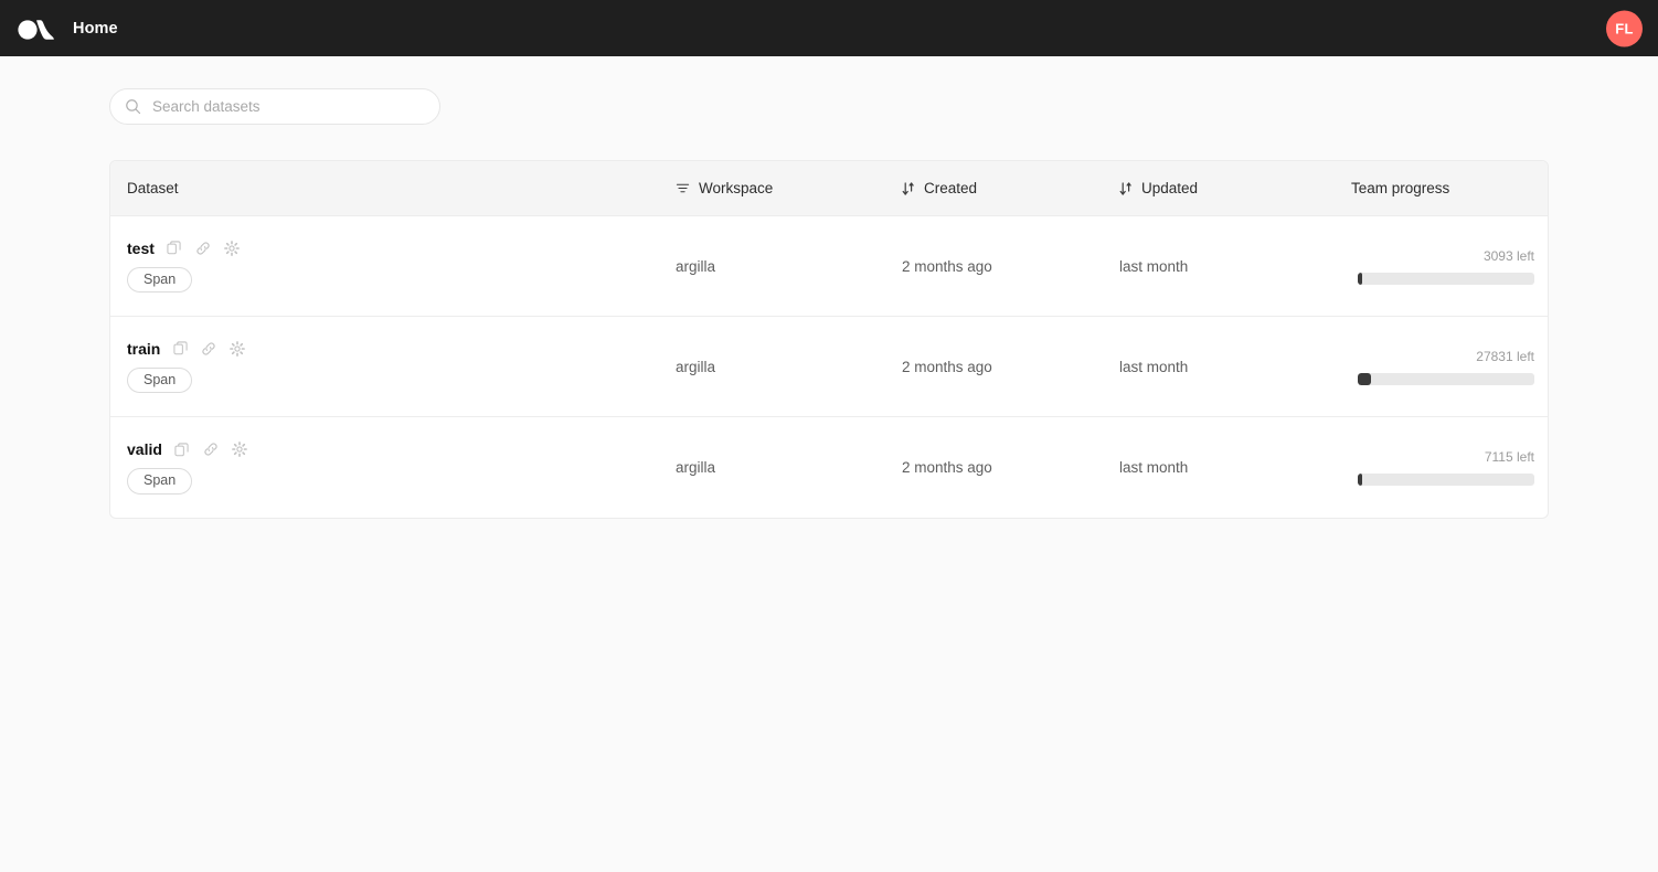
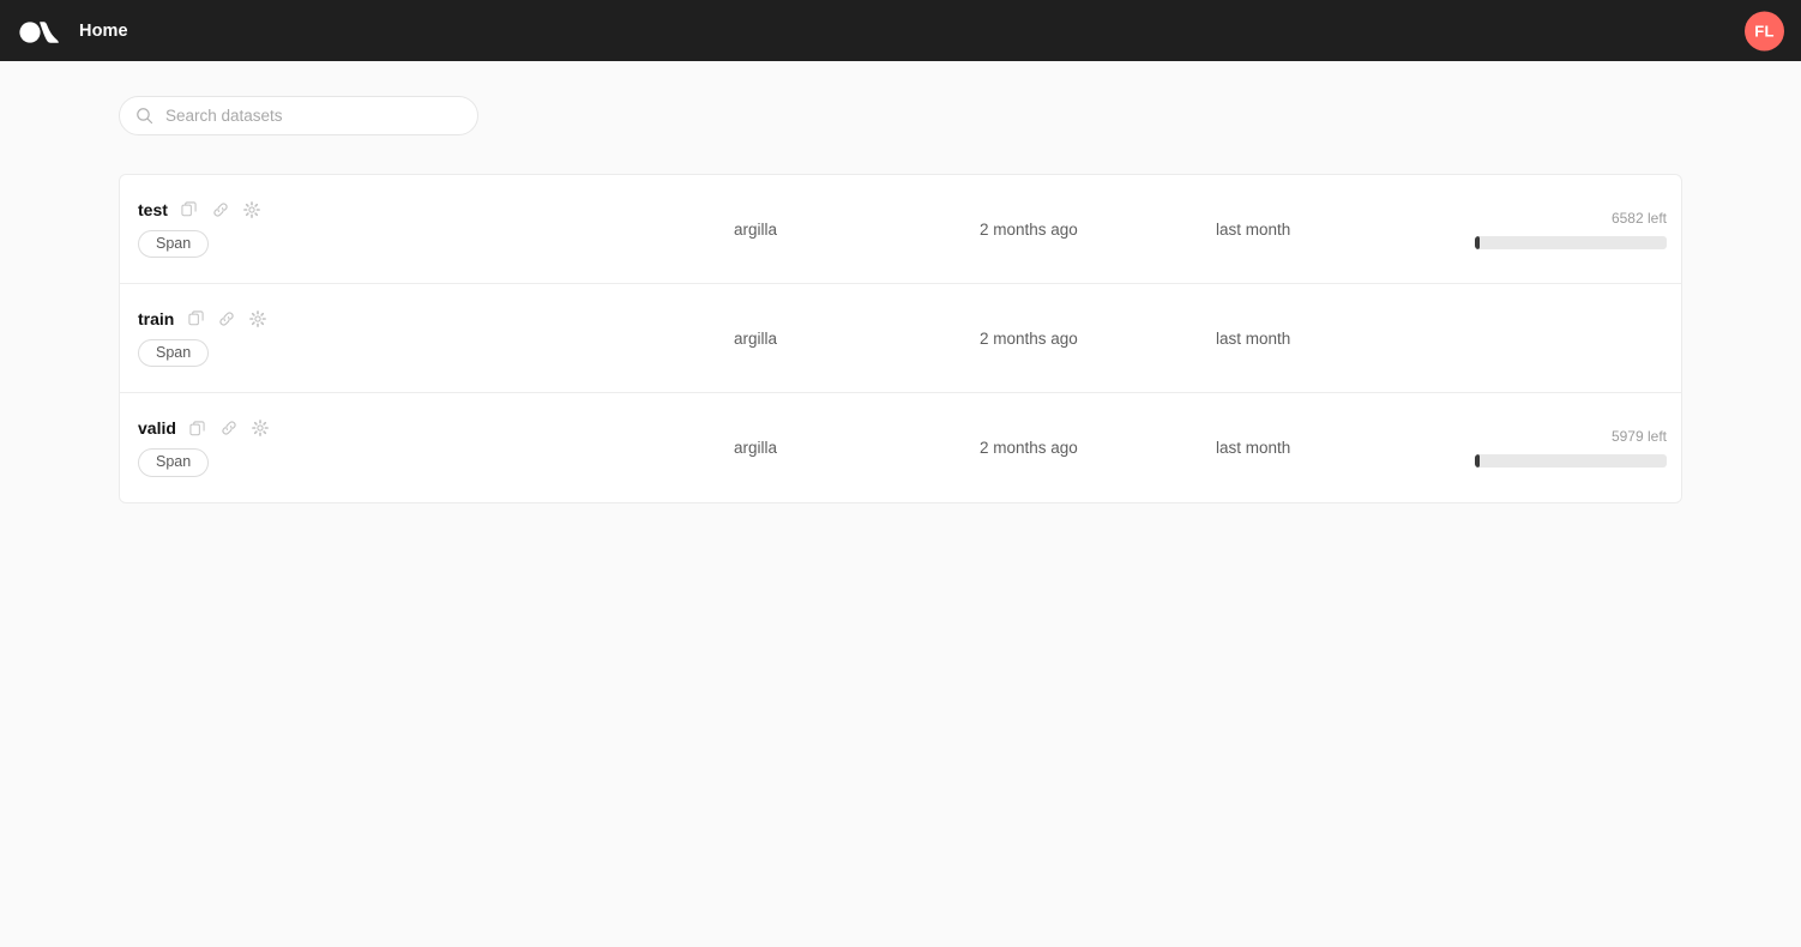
  Home
  FL
  Search datasets
- Dataset
- Workspace
- Created
- Updated
- Team progress
  test
  Span
  argilla
  2 months ago
  last month
- 3093 left
+ 6582 left
  train
  Span
  argilla
  2 months ago
  last month
- 27831 left
  valid
  Span
  argilla
  2 months ago
  last month
- 7115 left
+ 5979 left
